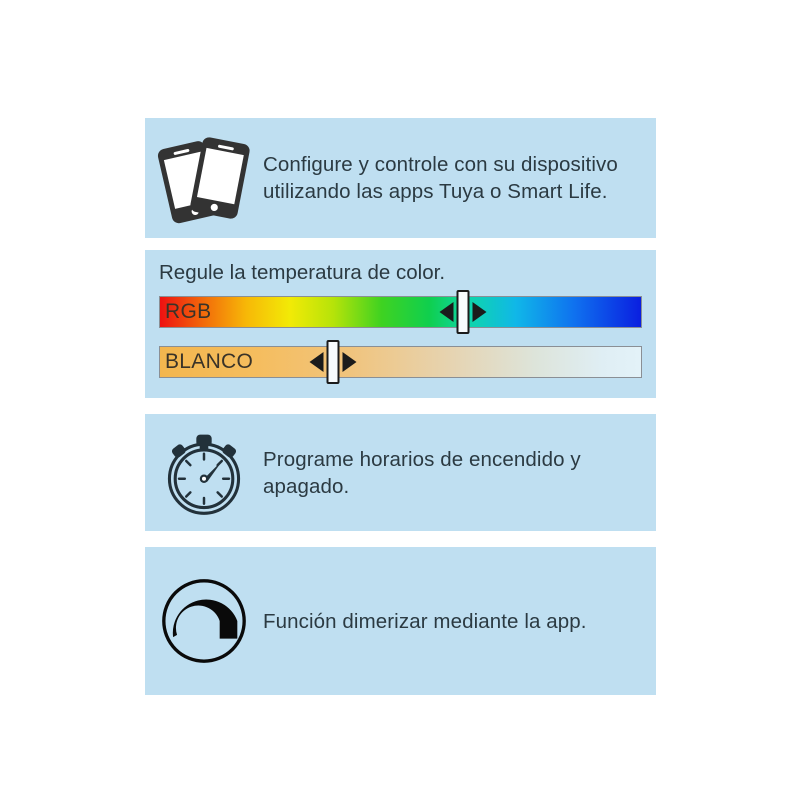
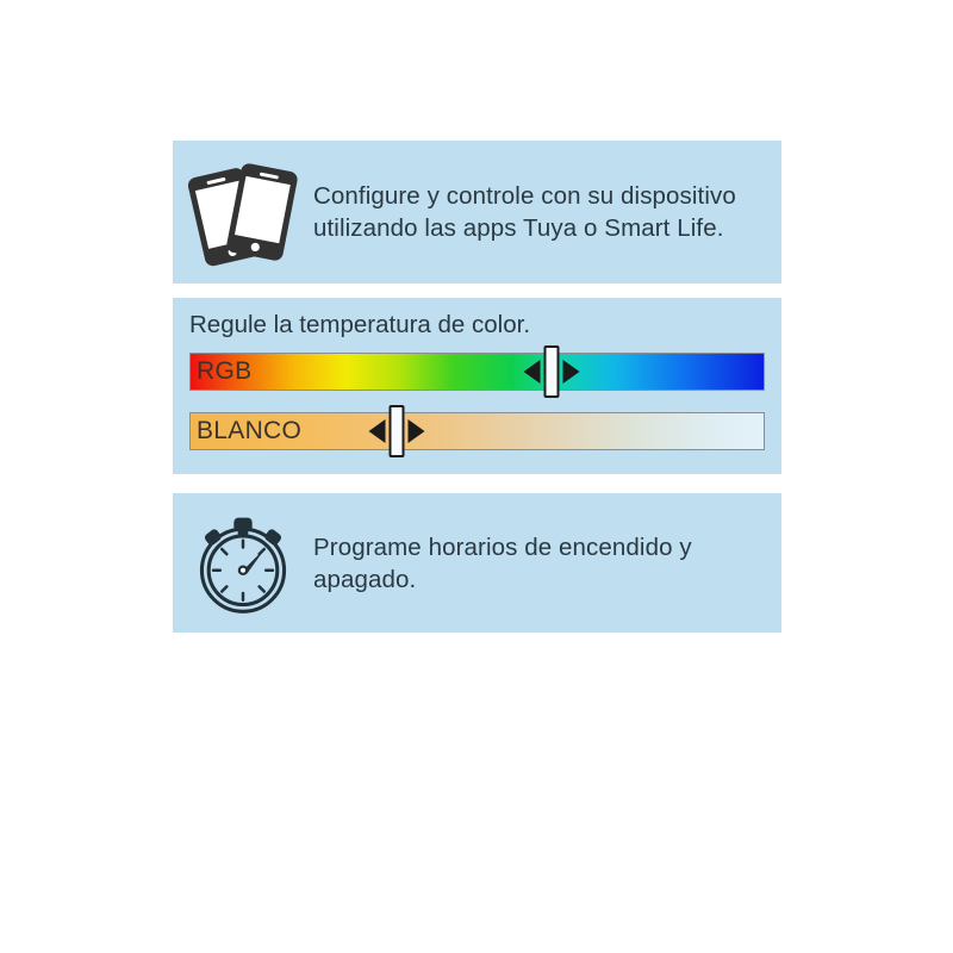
  Configure y controle con su dispositivo
  utilizando las apps Tuya o Smart Life.
  Regule la temperatura de color.
  RGB
  BLANCO
  Programe horarios de encendido y
  apagado.
- Función dimerizar mediante la app.
